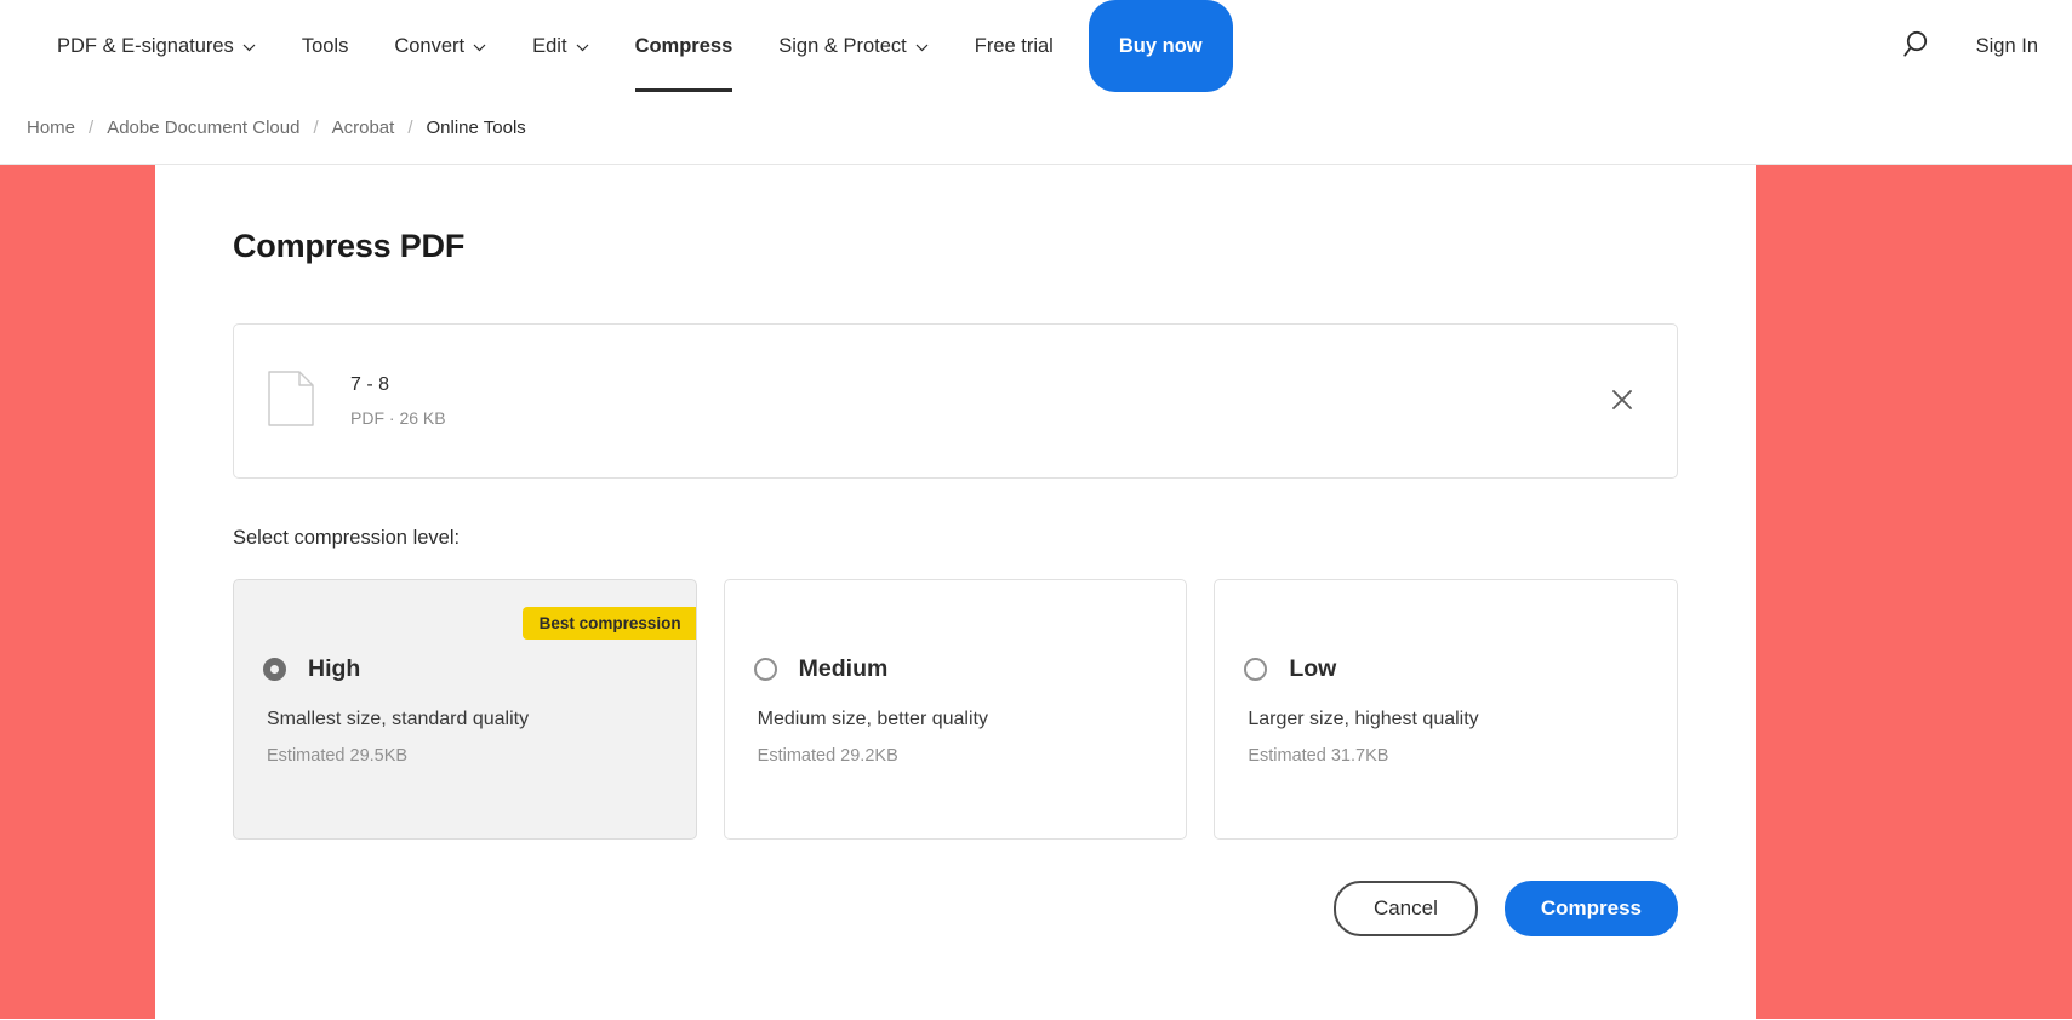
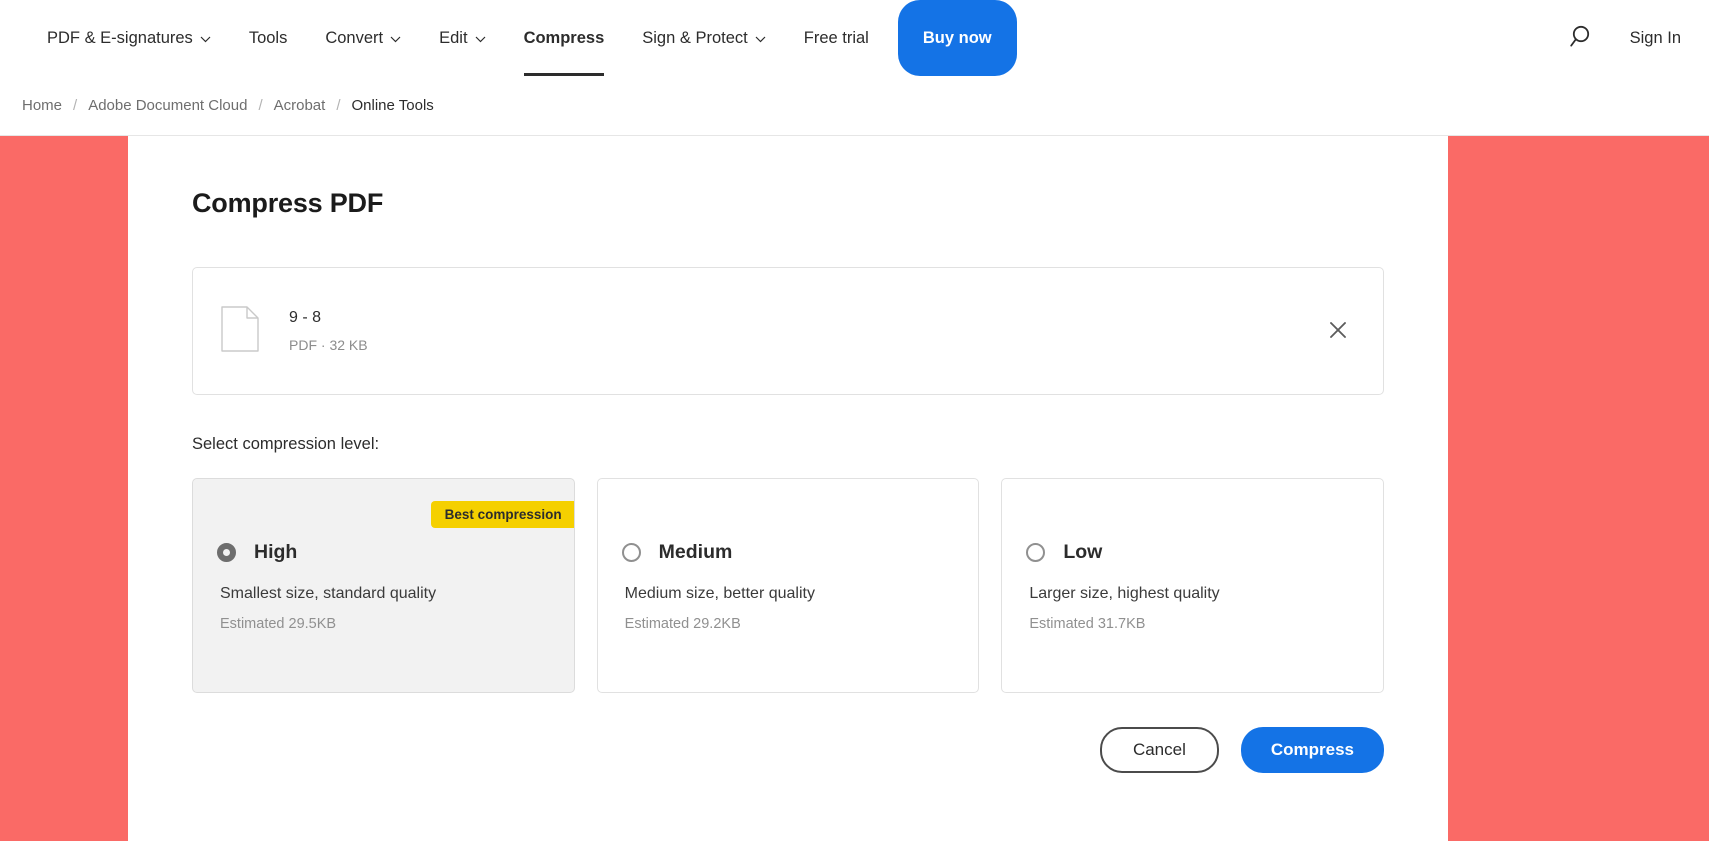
  PDF & E-signatures
  Tools
  Convert
  Edit
  Compress
  Sign & Protect
  Free trial
  Buy now
  Sign In
  Home
  /
  Adobe Document Cloud
  /
  Acrobat
  /
  Online Tools
  Compress PDF
- 7 - 8
+ 9 - 8
- PDF · 26 KB
+ PDF · 32 KB
  Select compression level:
  Best compression
  High
  Smallest size, standard quality
  Estimated 29.5KB
  Medium
  Medium size, better quality
  Estimated 29.2KB
  Low
  Larger size, highest quality
  Estimated 31.7KB
  Cancel
  Compress
